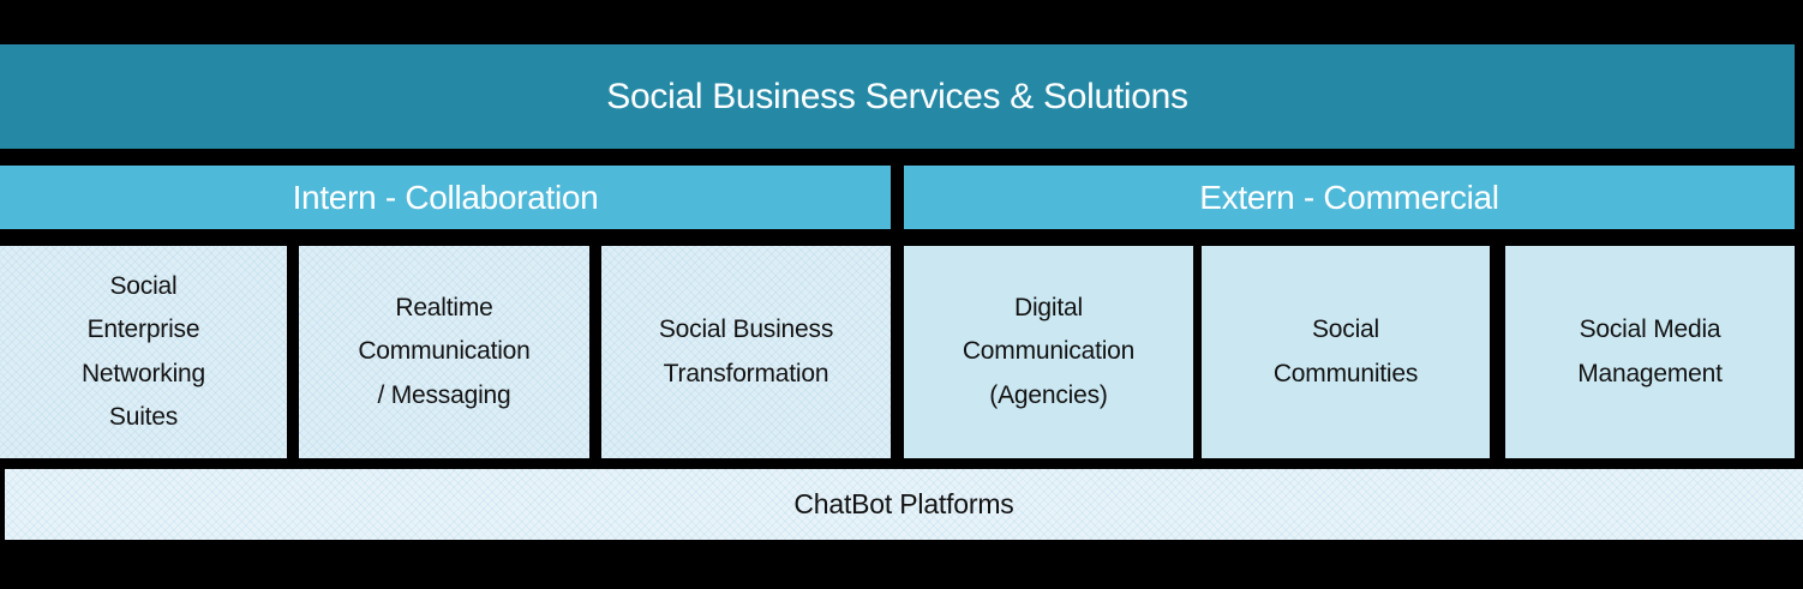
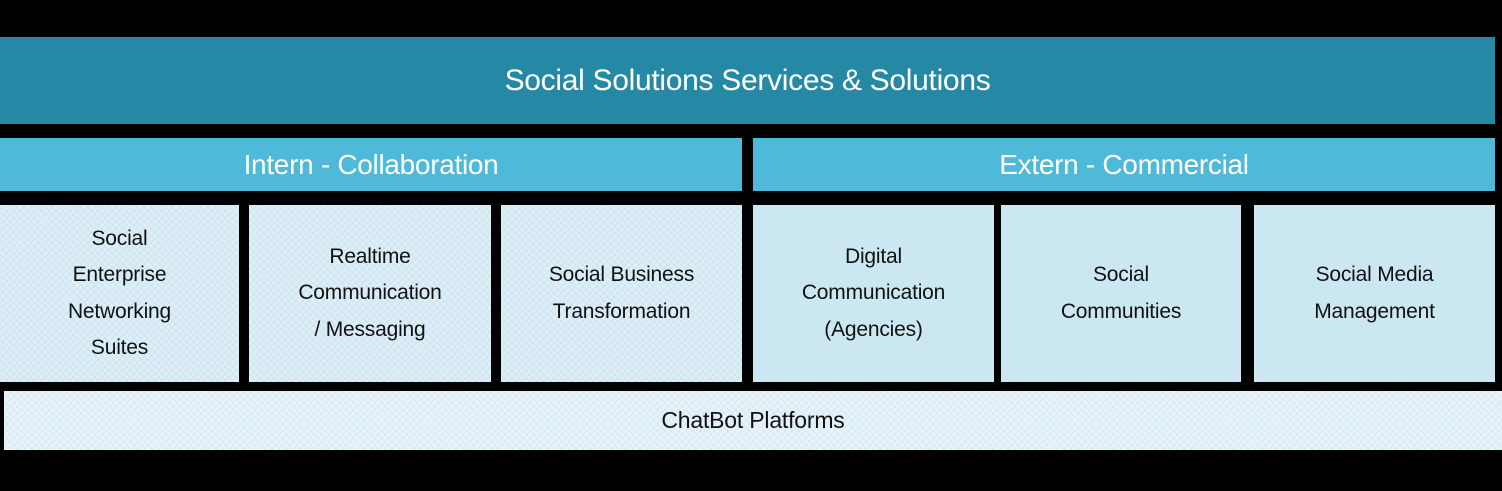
- Social Business Services & Solutions
+ Social Solutions Services & Solutions
  Intern - Collaboration
  Extern - Commercial
  Social
  Enterprise
  Networking
  Suites
  Realtime
  Communication
  / Messaging
  Social Business
  Transformation
  Digital
  Communication
  (Agencies)
  Social
  Communities
  Social Media
  Management
  ChatBot Platforms
